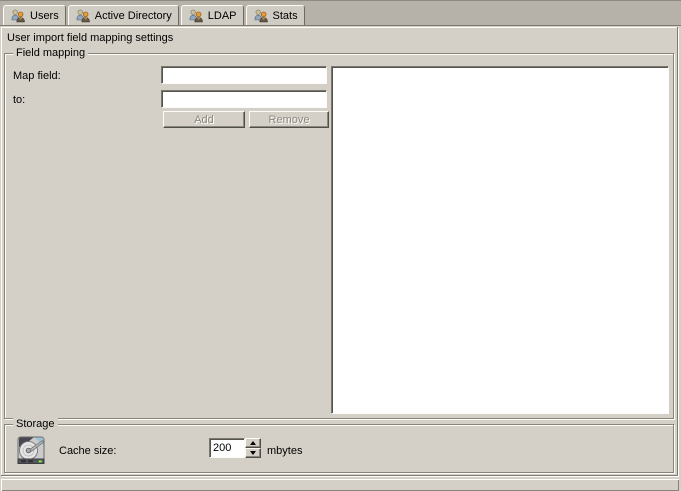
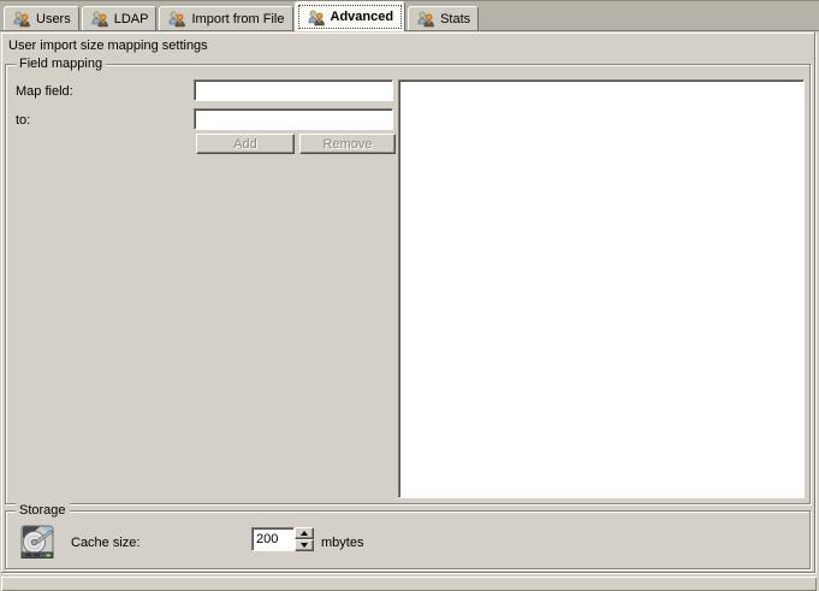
  Users
- Active Directory
  LDAP
+ Import from File
+ Advanced
  Stats
- User import field mapping settings
+ User import size mapping settings
  Field mapping
  Map field:
  to:
  Add
  Remove
  Storage
  Cache size:
  200
  mbytes
